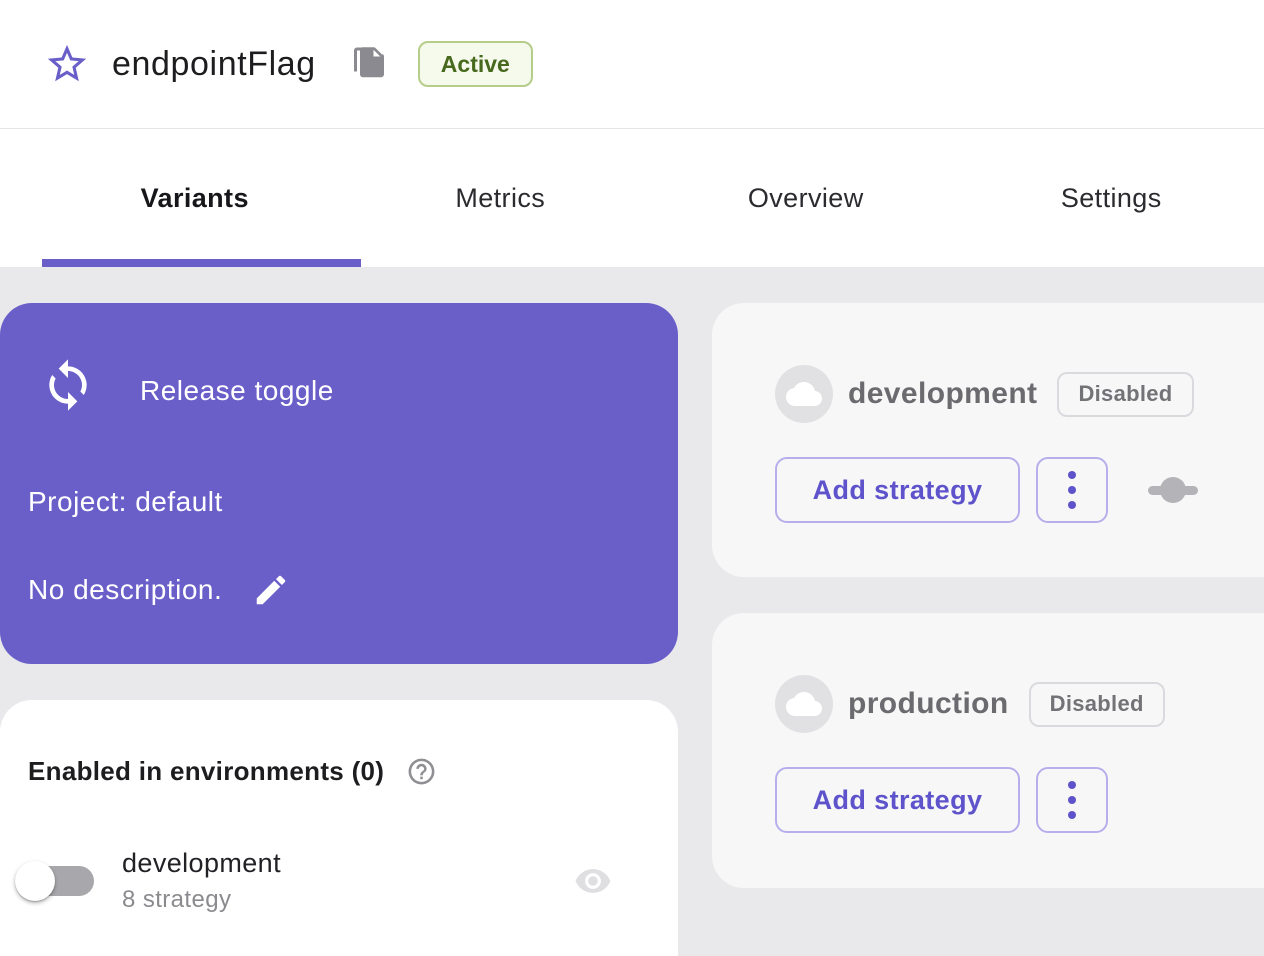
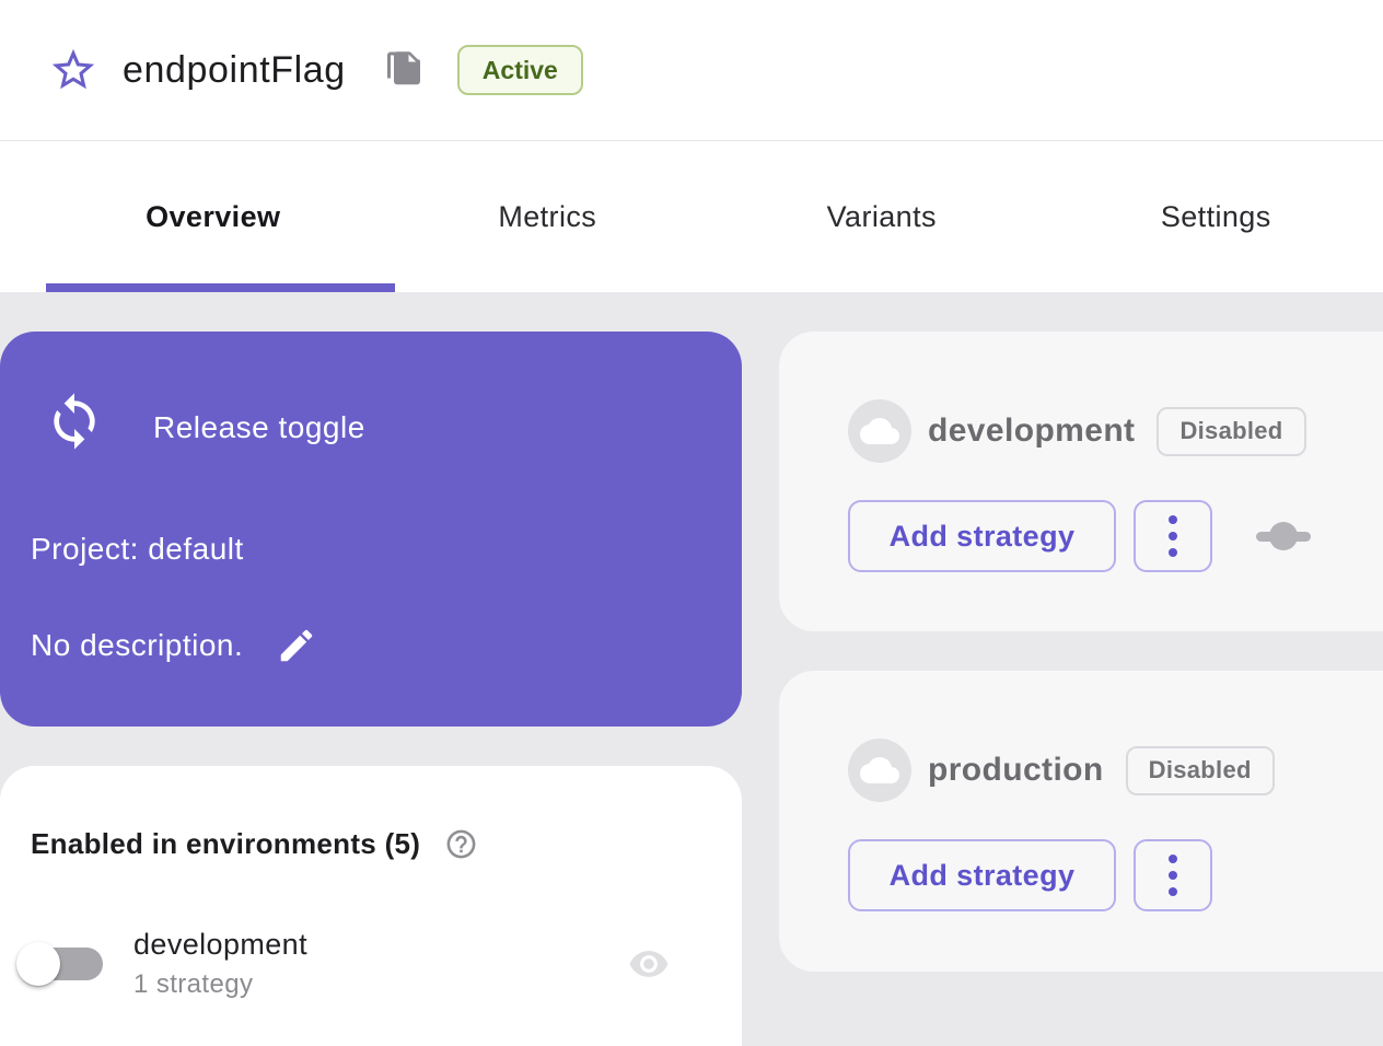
  endpointFlag
  Active
- Variants
+ Overview
  Metrics
- Overview
+ Variants
  Settings
  Release toggle
  Project: default
  No description.
- Enabled in environments (0)
+ Enabled in environments (5)
  development
- 8 strategy
+ 1 strategy
  development
  Disabled
  Add strategy
  production
  Disabled
  Add strategy
